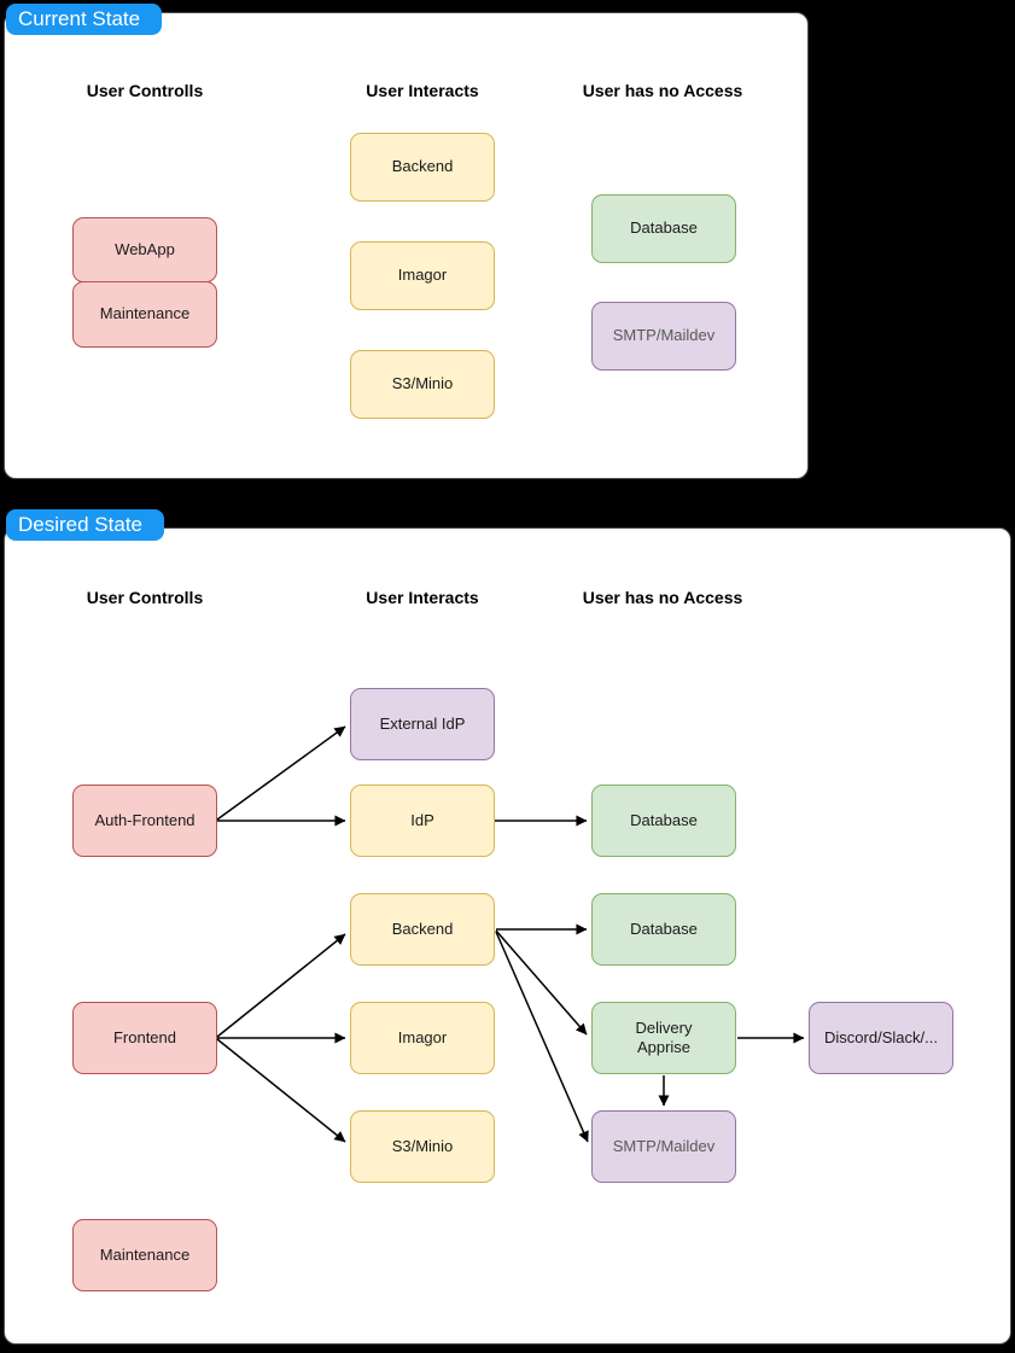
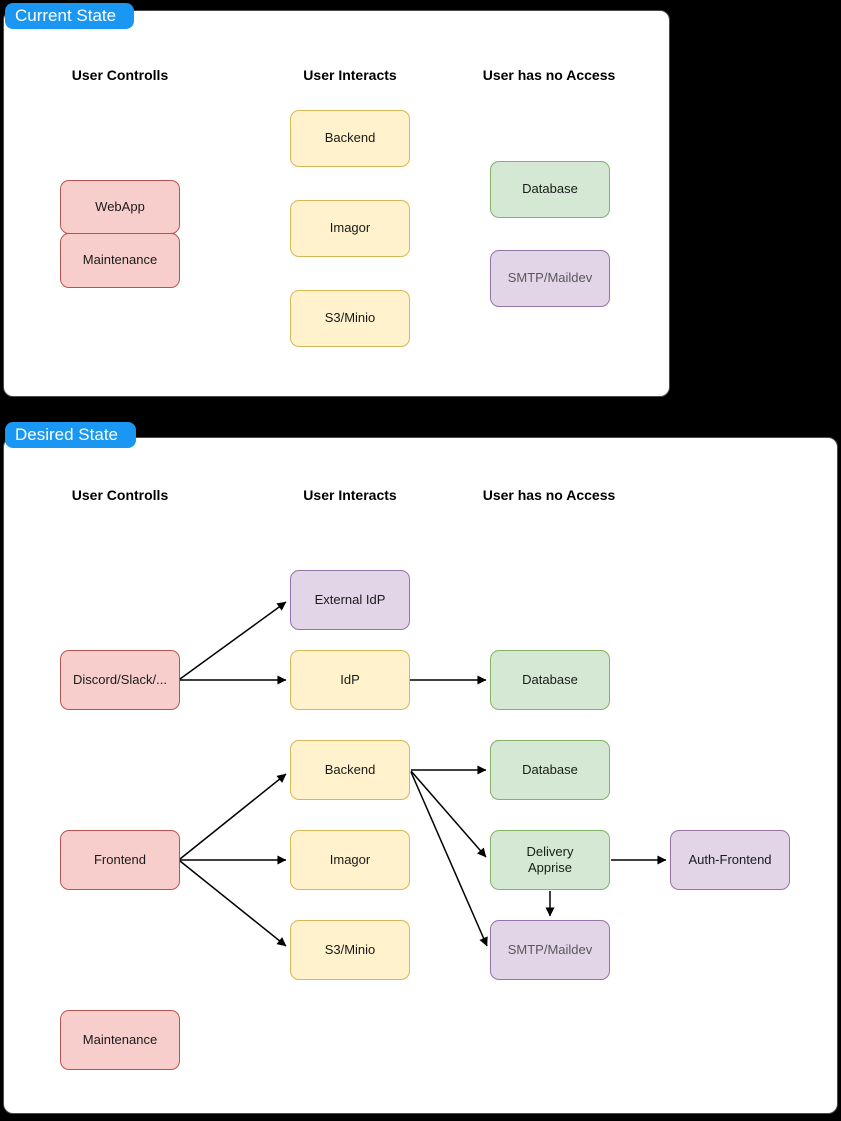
  Current State
  User Controlls
  User Interacts
  User has no Access
  WebApp
  Maintenance
  Backend
  Imagor
  S3/Minio
  Database
  SMTP/Maildev
  Desired State
  User Controlls
  User Interacts
  User has no Access
- Auth-Frontend
+ Discord/Slack/...
  External IdP
  IdP
  Database
  Frontend
  Backend
  Database
  Imagor
  Delivery Apprise
- Discord/Slack/...
+ Auth-Frontend
  S3/Minio
  SMTP/Maildev
  Maintenance
